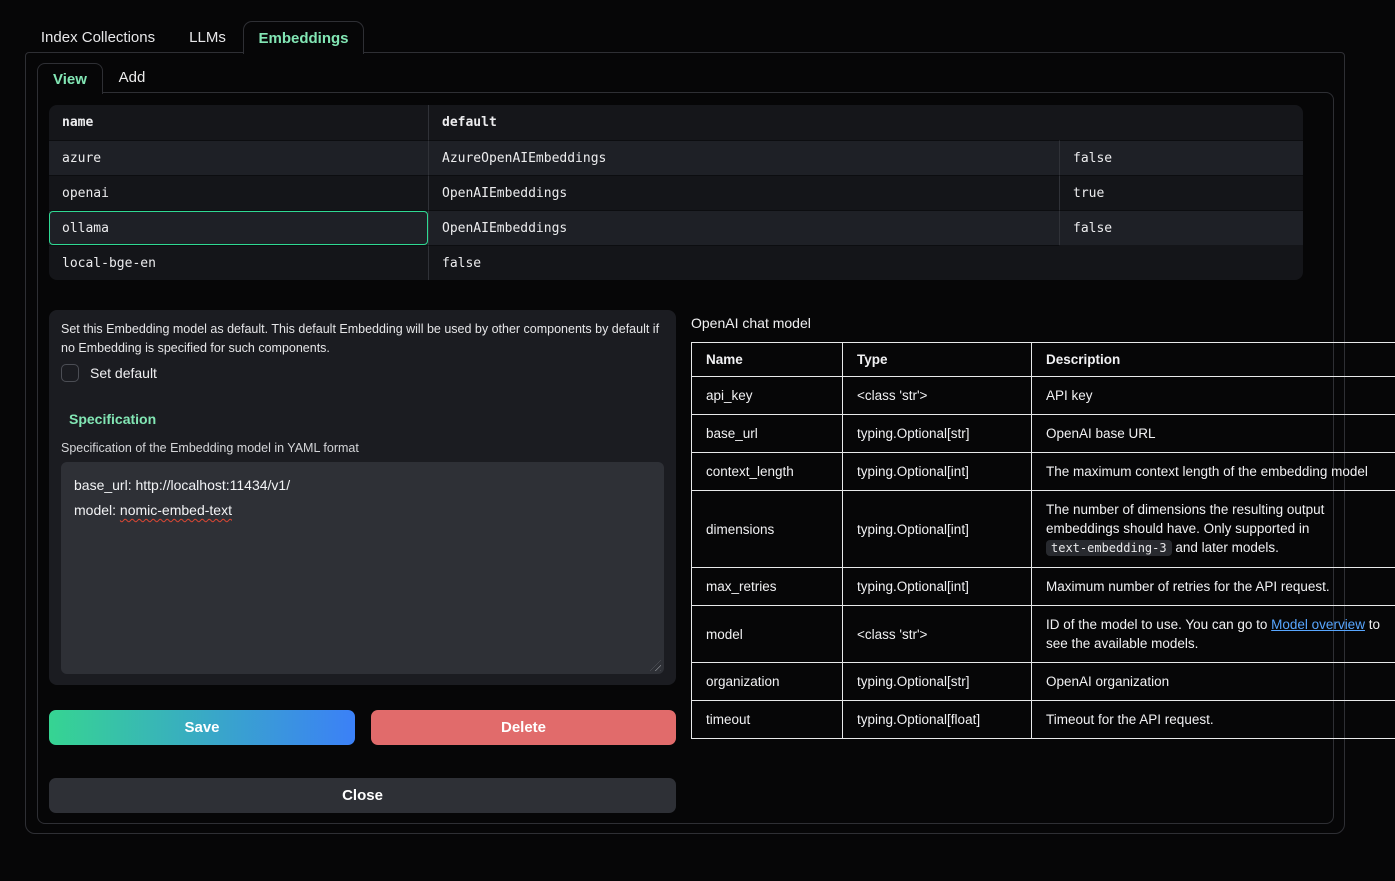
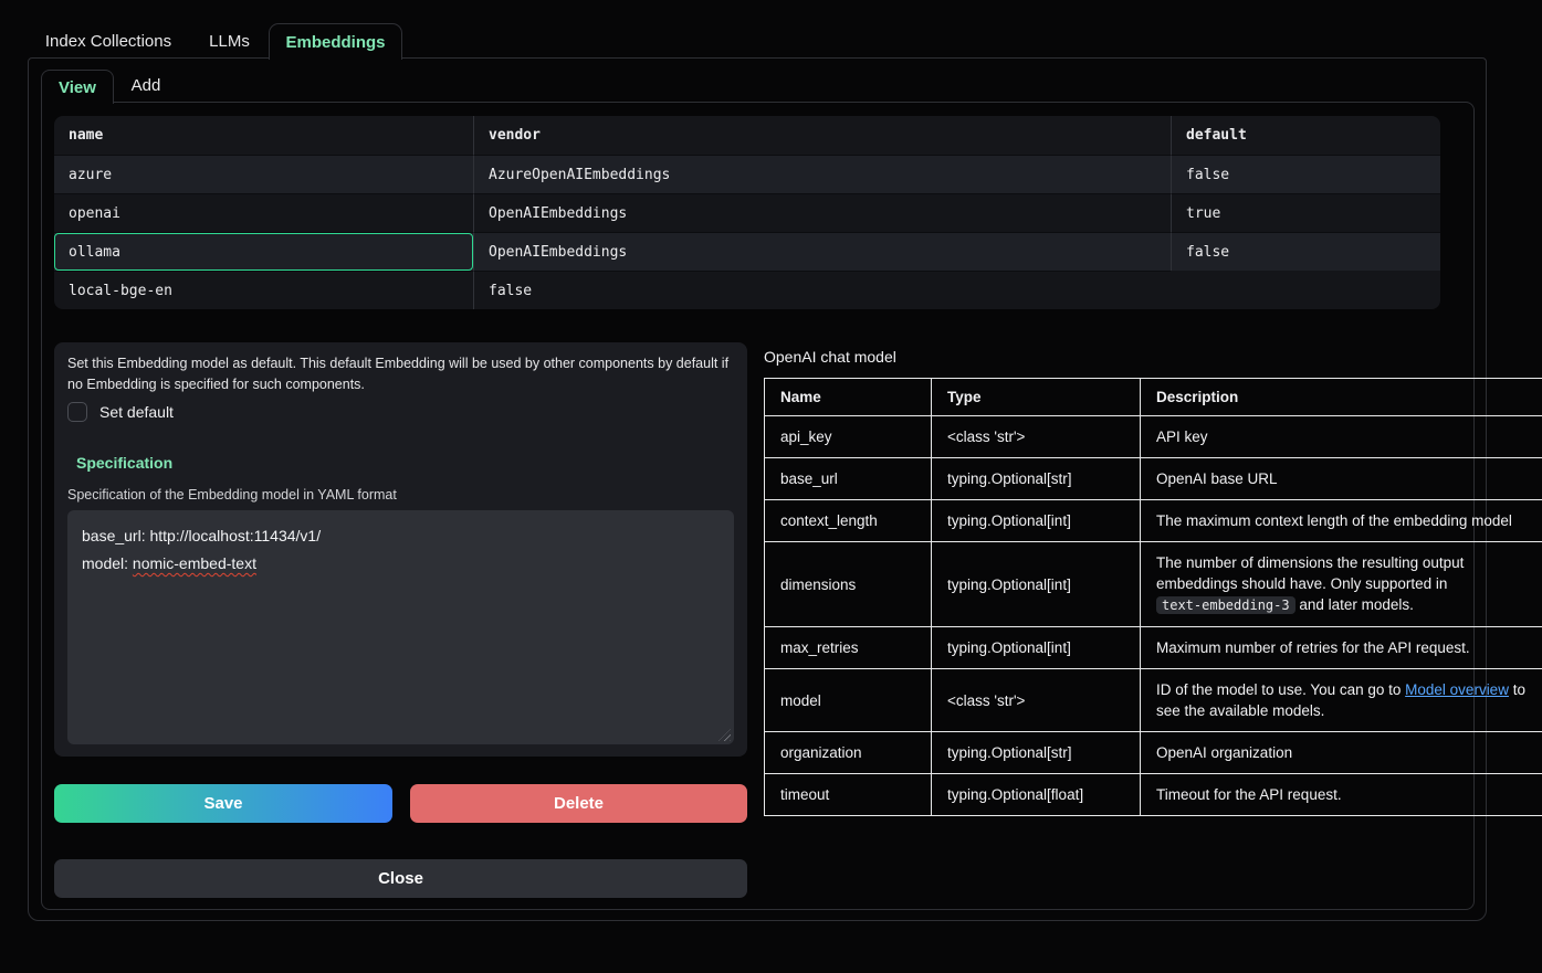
  Index Collections
  LLMs
  Embeddings
  View
  Add
  name
+ vendor
  default
  azure
  AzureOpenAIEmbeddings
  false
  openai
  OpenAIEmbeddings
  true
  ollama
  OpenAIEmbeddings
  false
  local-bge-en
  false
  Set this Embedding model as default. This default Embedding will be used by other components by default if no Embedding is specified for such components.
  Set default
  Specification
  Specification of the Embedding model in YAML format
  base_url: http://localhost:11434/v1/
  model: nomic-embed-text
  Save
  Delete
  Close
  OpenAI chat model
  Name	Type	Description
  api_key	<class 'str'>	API key
  base_url	typing.Optional[str]	OpenAI base URL
  context_length	typing.Optional[int]	The maximum context length of the embedding model
  dimensions	typing.Optional[int]	The number of dimensions the resulting output embeddings should have. Only supported in text-embedding-3 and later models.
  max_retries	typing.Optional[int]	Maximum number of retries for the API request.
  model	<class 'str'>	ID of the model to use. You can go to Model overview to see the available models.
  organization	typing.Optional[str]	OpenAI organization
  timeout	typing.Optional[float]	Timeout for the API request.
